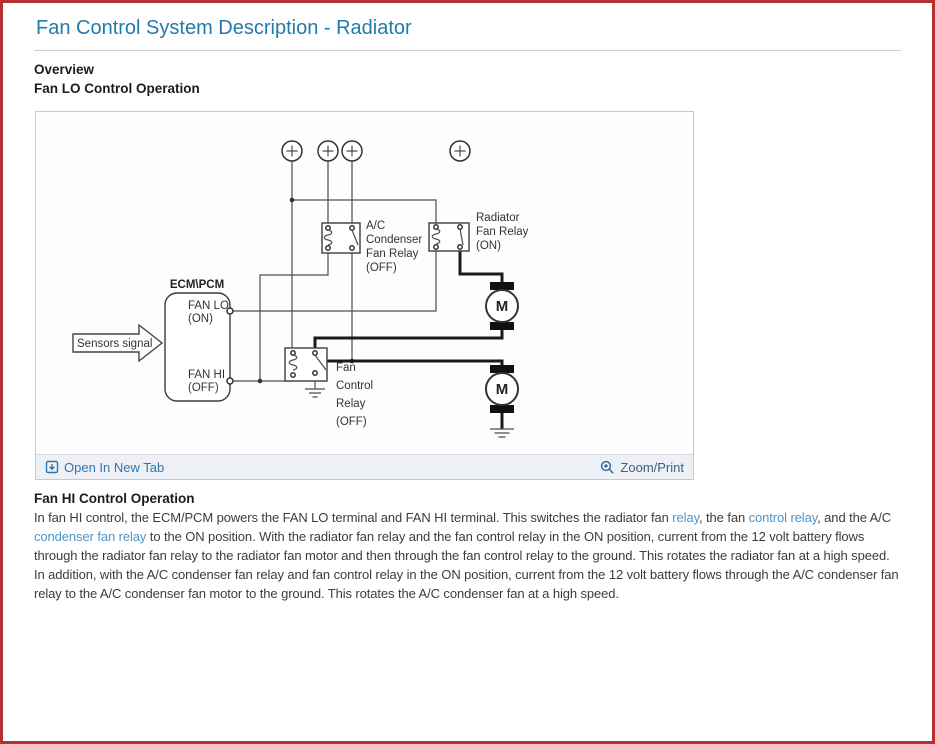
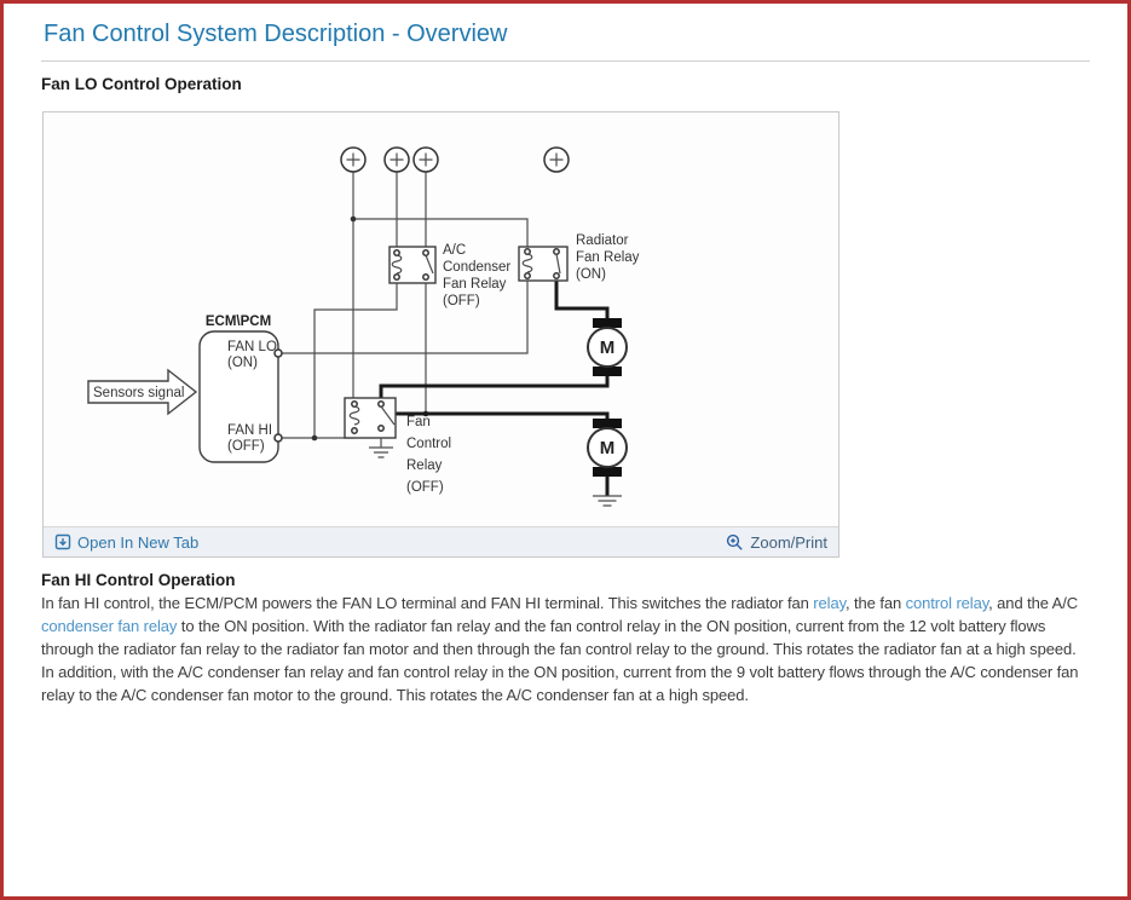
- Fan Control System Description - Radiator
+ Fan Control System Description - Overview
- Overview
  Fan LO Control Operation
  A/C
  Condenser
  Fan Relay
  (OFF)
  Radiator
  Fan Relay
  (ON)
  ECM\PCM
  FAN LO
  (ON)
  FAN HI
  (OFF)
  Sensors signal
  Fan
  Control
  Relay
  (OFF)
  M
  M
  Open In New Tab
  Zoom/Print
  Fan HI Control Operation
- In fan HI control, the ECM/PCM powers the FAN LO terminal and FAN HI terminal. This switches the radiator fan relay, the fan control relay, and the A/C condenser fan relay to the ON position. With the radiator fan relay and the fan control relay in the ON position, current from the 12 volt battery flows through the radiator fan relay to the radiator fan motor and then through the fan control relay to the ground. This rotates the radiator fan at a high speed. In addition, with the A/C condenser fan relay and fan control relay in the ON position, current from the 12 volt battery flows through the A/C condenser fan relay to the A/C condenser fan motor to the ground. This rotates the A/C condenser fan at a high speed.
+ In fan HI control, the ECM/PCM powers the FAN LO terminal and FAN HI terminal. This switches the radiator fan relay, the fan control relay, and the A/C condenser fan relay to the ON position. With the radiator fan relay and the fan control relay in the ON position, current from the 12 volt battery flows through the radiator fan relay to the radiator fan motor and then through the fan control relay to the ground. This rotates the radiator fan at a high speed. In addition, with the A/C condenser fan relay and fan control relay in the ON position, current from the 9 volt battery flows through the A/C condenser fan relay to the A/C condenser fan motor to the ground. This rotates the A/C condenser fan at a high speed.
